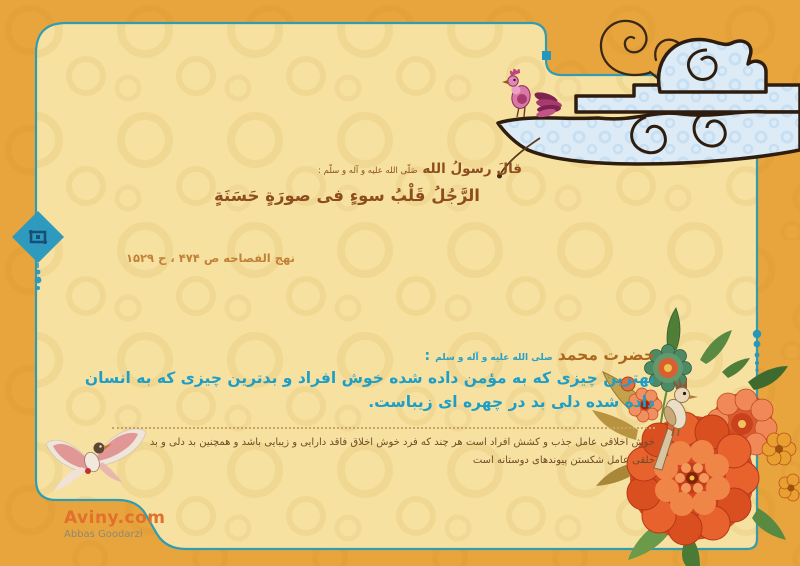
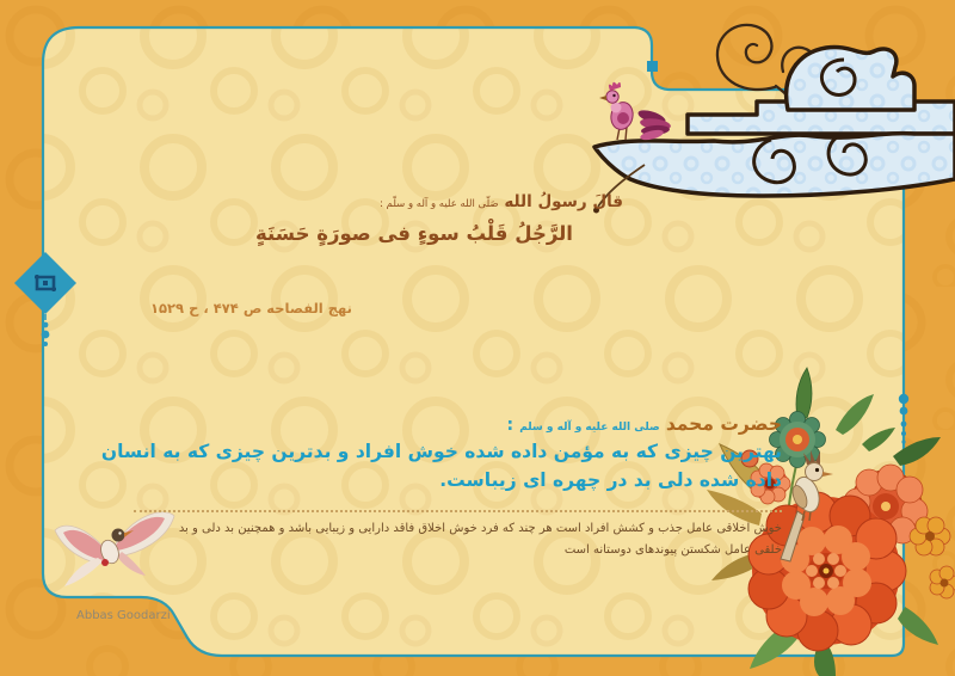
  قالَ رسولُ الله صَلّی الله علیه و آله و سلّم :
  الرَّجُلُ قَلْبُ سوءٍ فی صورَةٍ حَسَنَةٍ
  نهج الفصاحه ص ۴۷۴ ، ح ۱۵۲۹
  حضرت محمد صلی الله علیه و آله و سلم :
  بهترین چیزی که به مؤمن داده شده خوش افراد و بدترین چیزی که به انسان
  داده شده دلی بد در چهره ای زیباست.
  خوش اخلاقی عامل جذب و کشش افراد است هر چند که فرد خوش اخلاق فاقد دارایی و زیبایی باشد و همچنین بد دلی و بد
  خلقی عامل شکستن پیوندهای دوستانه است
- Aviny.com
  Abbas Goodarzi
